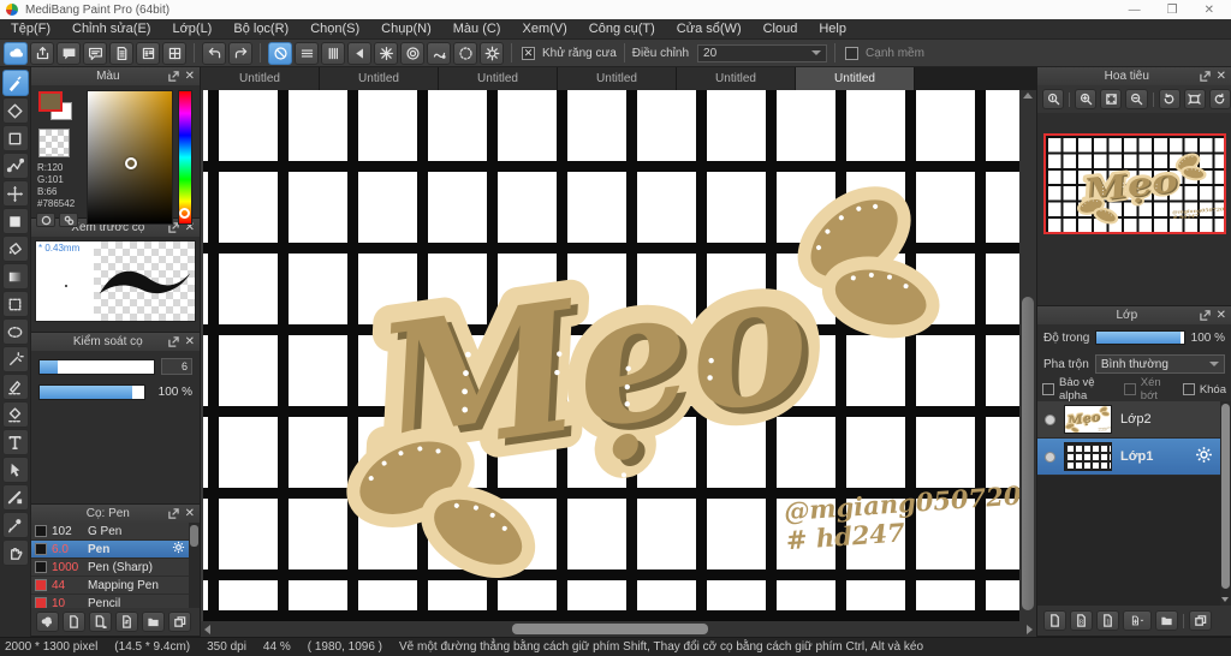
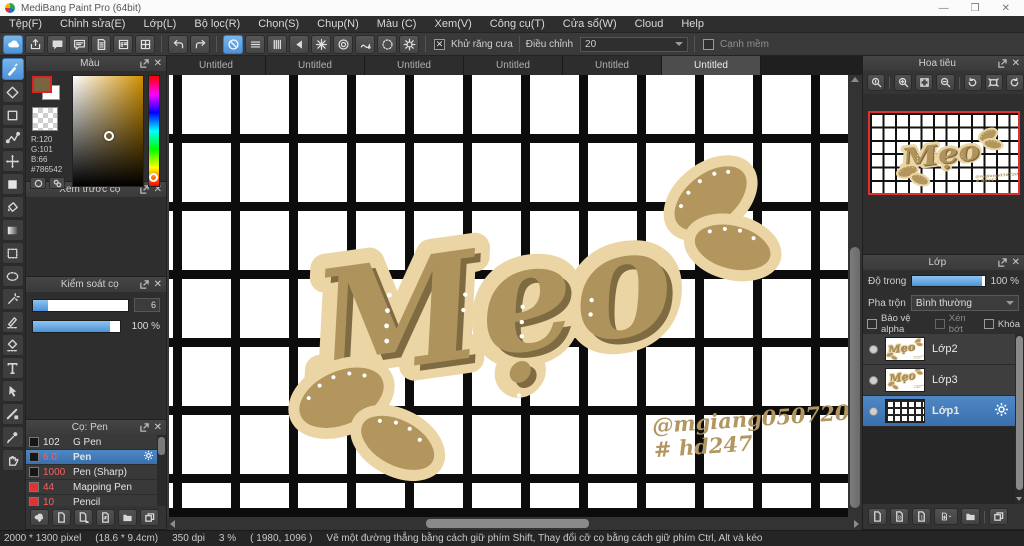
  MediBang Paint Pro (64bit)
  —
  ❒
  ✕
  Tệp(F)
  Chỉnh sửa(E)
  Lớp(L)
  Bộ lọc(R)
  Chọn(S)
  Chụp(N)
  Màu (C)
  Xem(V)
  Công cụ(T)
  Cửa sổ(W)
  Cloud
  Help
  ✕
  Khử răng cưa
  Điều chỉnh
  20
  Cạnh mềm
  Màu
  ✕
  R:120
  G:101
  B:66
  #786542
  Xem trước cọ
  ✕
- * 0.43mm
  Kiểm soát cọ
  ✕
  6
  100 %
  Cọ: Pen
  ✕
  102
  G Pen
  6.0
  Pen
  1000
  Pen (Sharp)
  44
  Mapping Pen
  10
  Pencil
  Untitled
  Untitled
  Untitled
  Untitled
  Untitled
  Untitled
  Hoa tiêu
  ✕
  Lớp
  ✕
  Độ trong
  100 %
  Pha trộn
  Bình thường
  Bảo vệ alpha
  Xén bớt
  Khóa
  Lớp2
+ Lớp3
  Lớp1
  2000 * 1300 pixel
- (14.5 * 9.4cm)
+ (18.6 * 9.4cm)
  350 dpi
- 44 %
+ 3 %
  ( 1980, 1096 )
  Vẽ một đường thẳng bằng cách giữ phím Shift, Thay đổi cỡ cọ bằng cách giữ phím Ctrl, Alt và kéo
